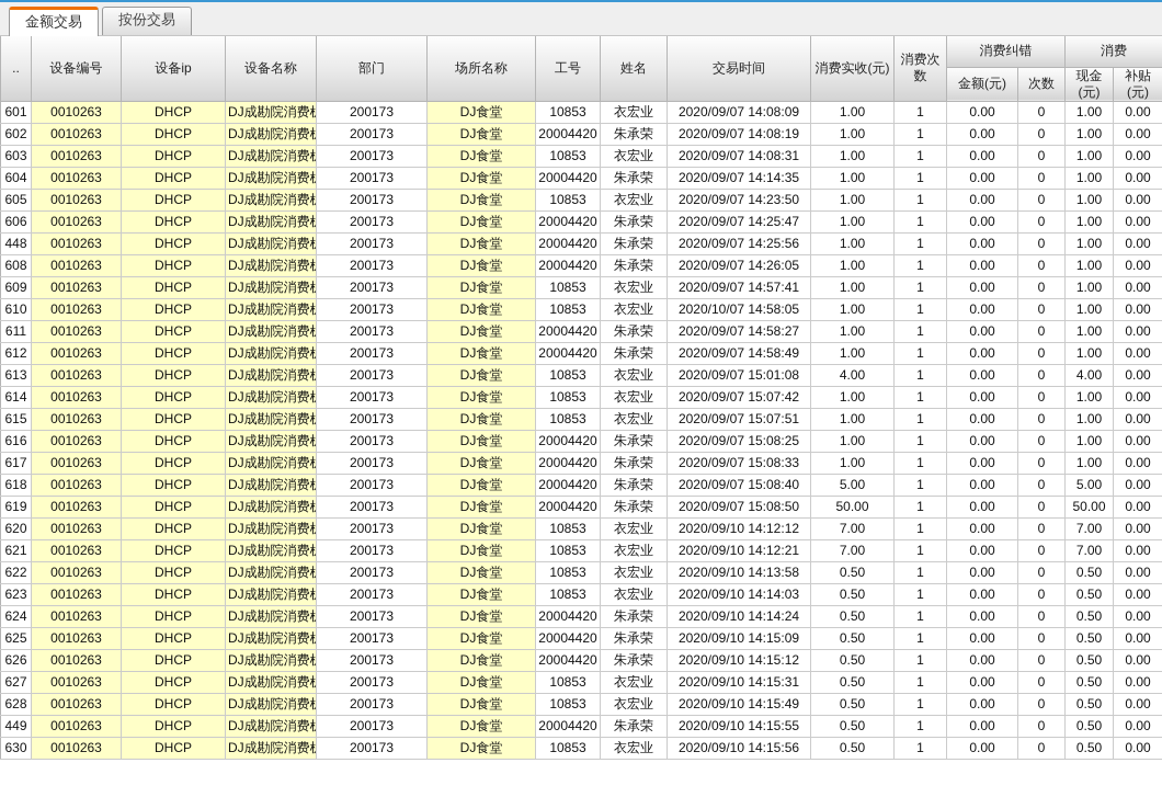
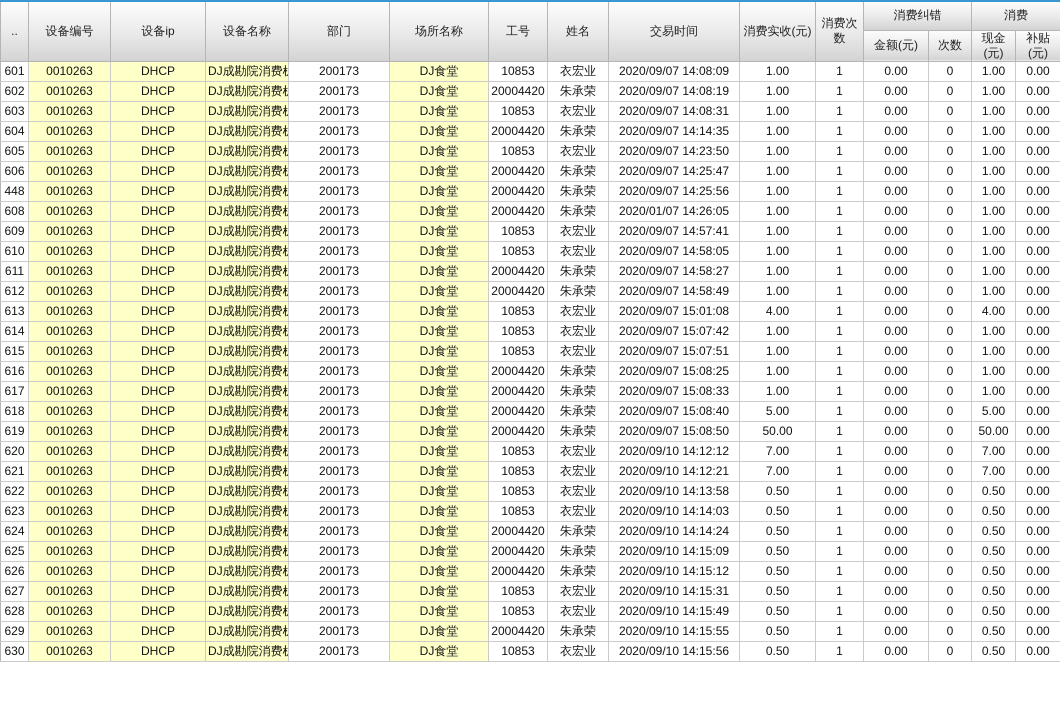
- 金额交易
- 按份交易
  ..	设备编号	设备ip	设备名称	部门	场所名称	工号	姓名	交易时间	消费实收(元)	消费次数	消费纠错	消费
  金额(元)	次数	现金(元)	补贴(元)
  601	0010263	DHCP	DJ成勘院消费	200173	DJ食堂	10853	衣宏业	2020/09/07 14:08:09	1.00	1	0.00	0	1.00	0.00
  602	0010263	DHCP	DJ成勘院消费	200173	DJ食堂	20004420	朱承荣	2020/09/07 14:08:19	1.00	1	0.00	0	1.00	0.00
  603	0010263	DHCP	DJ成勘院消费	200173	DJ食堂	10853	衣宏业	2020/09/07 14:08:31	1.00	1	0.00	0	1.00	0.00
  604	0010263	DHCP	DJ成勘院消费	200173	DJ食堂	20004420	朱承荣	2020/09/07 14:14:35	1.00	1	0.00	0	1.00	0.00
  605	0010263	DHCP	DJ成勘院消费	200173	DJ食堂	10853	衣宏业	2020/09/07 14:23:50	1.00	1	0.00	0	1.00	0.00
  606	0010263	DHCP	DJ成勘院消费	200173	DJ食堂	20004420	朱承荣	2020/09/07 14:25:47	1.00	1	0.00	0	1.00	0.00
  448	0010263	DHCP	DJ成勘院消费	200173	DJ食堂	20004420	朱承荣	2020/09/07 14:25:56	1.00	1	0.00	0	1.00	0.00
- 608	0010263	DHCP	DJ成勘院消费	200173	DJ食堂	20004420	朱承荣	2020/09/07 14:26:05	1.00	1	0.00	0	1.00	0.00
+ 608	0010263	DHCP	DJ成勘院消费	200173	DJ食堂	20004420	朱承荣	2020/01/07 14:26:05	1.00	1	0.00	0	1.00	0.00
  609	0010263	DHCP	DJ成勘院消费	200173	DJ食堂	10853	衣宏业	2020/09/07 14:57:41	1.00	1	0.00	0	1.00	0.00
- 610	0010263	DHCP	DJ成勘院消费	200173	DJ食堂	10853	衣宏业	2020/10/07 14:58:05	1.00	1	0.00	0	1.00	0.00
+ 610	0010263	DHCP	DJ成勘院消费	200173	DJ食堂	10853	衣宏业	2020/09/07 14:58:05	1.00	1	0.00	0	1.00	0.00
  611	0010263	DHCP	DJ成勘院消费	200173	DJ食堂	20004420	朱承荣	2020/09/07 14:58:27	1.00	1	0.00	0	1.00	0.00
  612	0010263	DHCP	DJ成勘院消费	200173	DJ食堂	20004420	朱承荣	2020/09/07 14:58:49	1.00	1	0.00	0	1.00	0.00
  613	0010263	DHCP	DJ成勘院消费	200173	DJ食堂	10853	衣宏业	2020/09/07 15:01:08	4.00	1	0.00	0	4.00	0.00
  614	0010263	DHCP	DJ成勘院消费	200173	DJ食堂	10853	衣宏业	2020/09/07 15:07:42	1.00	1	0.00	0	1.00	0.00
  615	0010263	DHCP	DJ成勘院消费	200173	DJ食堂	10853	衣宏业	2020/09/07 15:07:51	1.00	1	0.00	0	1.00	0.00
  616	0010263	DHCP	DJ成勘院消费	200173	DJ食堂	20004420	朱承荣	2020/09/07 15:08:25	1.00	1	0.00	0	1.00	0.00
  617	0010263	DHCP	DJ成勘院消费	200173	DJ食堂	20004420	朱承荣	2020/09/07 15:08:33	1.00	1	0.00	0	1.00	0.00
  618	0010263	DHCP	DJ成勘院消费	200173	DJ食堂	20004420	朱承荣	2020/09/07 15:08:40	5.00	1	0.00	0	5.00	0.00
  619	0010263	DHCP	DJ成勘院消费	200173	DJ食堂	20004420	朱承荣	2020/09/07 15:08:50	50.00	1	0.00	0	50.00	0.00
  620	0010263	DHCP	DJ成勘院消费	200173	DJ食堂	10853	衣宏业	2020/09/10 14:12:12	7.00	1	0.00	0	7.00	0.00
  621	0010263	DHCP	DJ成勘院消费	200173	DJ食堂	10853	衣宏业	2020/09/10 14:12:21	7.00	1	0.00	0	7.00	0.00
  622	0010263	DHCP	DJ成勘院消费	200173	DJ食堂	10853	衣宏业	2020/09/10 14:13:58	0.50	1	0.00	0	0.50	0.00
  623	0010263	DHCP	DJ成勘院消费	200173	DJ食堂	10853	衣宏业	2020/09/10 14:14:03	0.50	1	0.00	0	0.50	0.00
  624	0010263	DHCP	DJ成勘院消费	200173	DJ食堂	20004420	朱承荣	2020/09/10 14:14:24	0.50	1	0.00	0	0.50	0.00
  625	0010263	DHCP	DJ成勘院消费	200173	DJ食堂	20004420	朱承荣	2020/09/10 14:15:09	0.50	1	0.00	0	0.50	0.00
  626	0010263	DHCP	DJ成勘院消费	200173	DJ食堂	20004420	朱承荣	2020/09/10 14:15:12	0.50	1	0.00	0	0.50	0.00
  627	0010263	DHCP	DJ成勘院消费	200173	DJ食堂	10853	衣宏业	2020/09/10 14:15:31	0.50	1	0.00	0	0.50	0.00
  628	0010263	DHCP	DJ成勘院消费	200173	DJ食堂	10853	衣宏业	2020/09/10 14:15:49	0.50	1	0.00	0	0.50	0.00
- 449	0010263	DHCP	DJ成勘院消费	200173	DJ食堂	20004420	朱承荣	2020/09/10 14:15:55	0.50	1	0.00	0	0.50	0.00
+ 629	0010263	DHCP	DJ成勘院消费	200173	DJ食堂	20004420	朱承荣	2020/09/10 14:15:55	0.50	1	0.00	0	0.50	0.00
  630	0010263	DHCP	DJ成勘院消费	200173	DJ食堂	10853	衣宏业	2020/09/10 14:15:56	0.50	1	0.00	0	0.50	0.00
